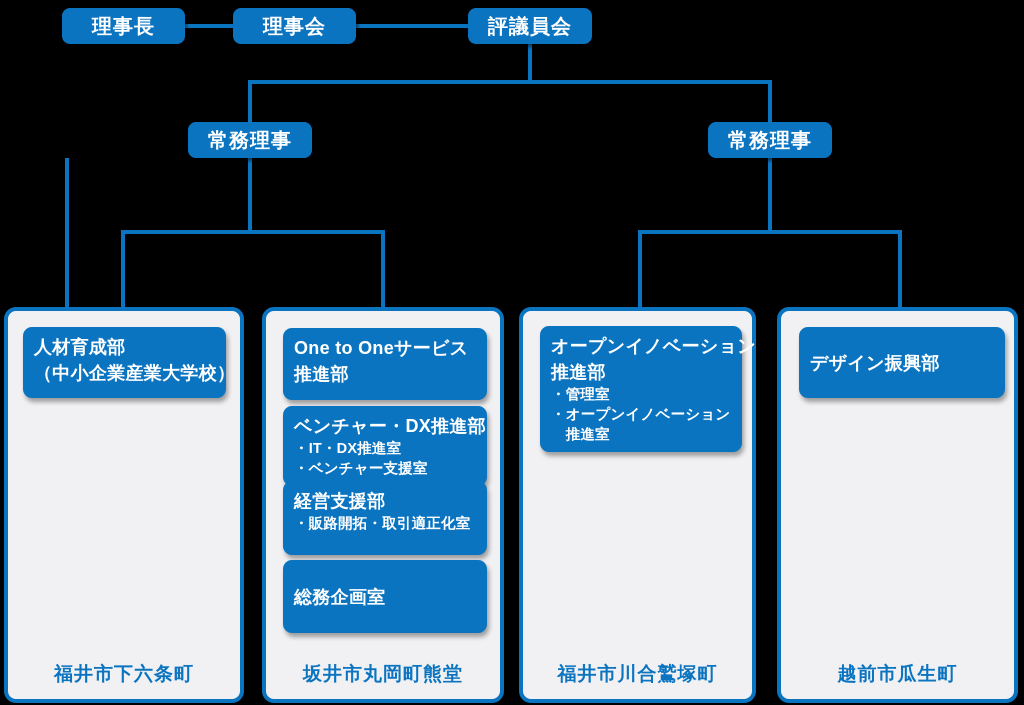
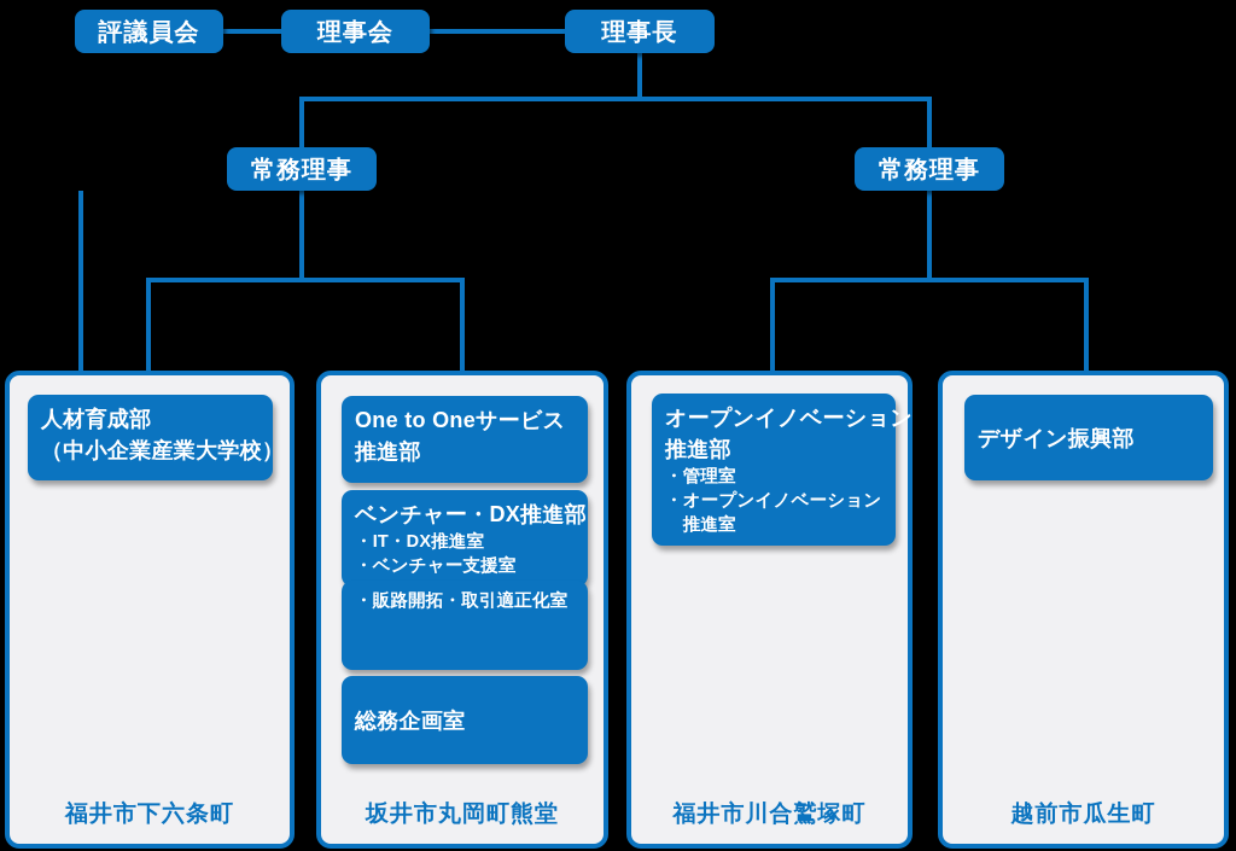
- 理事長
+ 評議員会
  理事会
- 評議員会
+ 理事長
  常務理事
  常務理事
  人材育成部
  （中小企業産業大学校）
  福井市下六条町
  One to Oneサービス
  推進部
  ベンチャー・DX推進部
  ・IT・DX推進室
  ・ベンチャー支援室
- 経営支援部
  ・販路開拓・取引適正化室
  総務企画室
  坂井市丸岡町熊堂
  オープンイノベーション
  推進部
  ・管理室
  ・オープンイノベーション
  推進室
  福井市川合鷲塚町
  デザイン振興部
  越前市瓜生町
